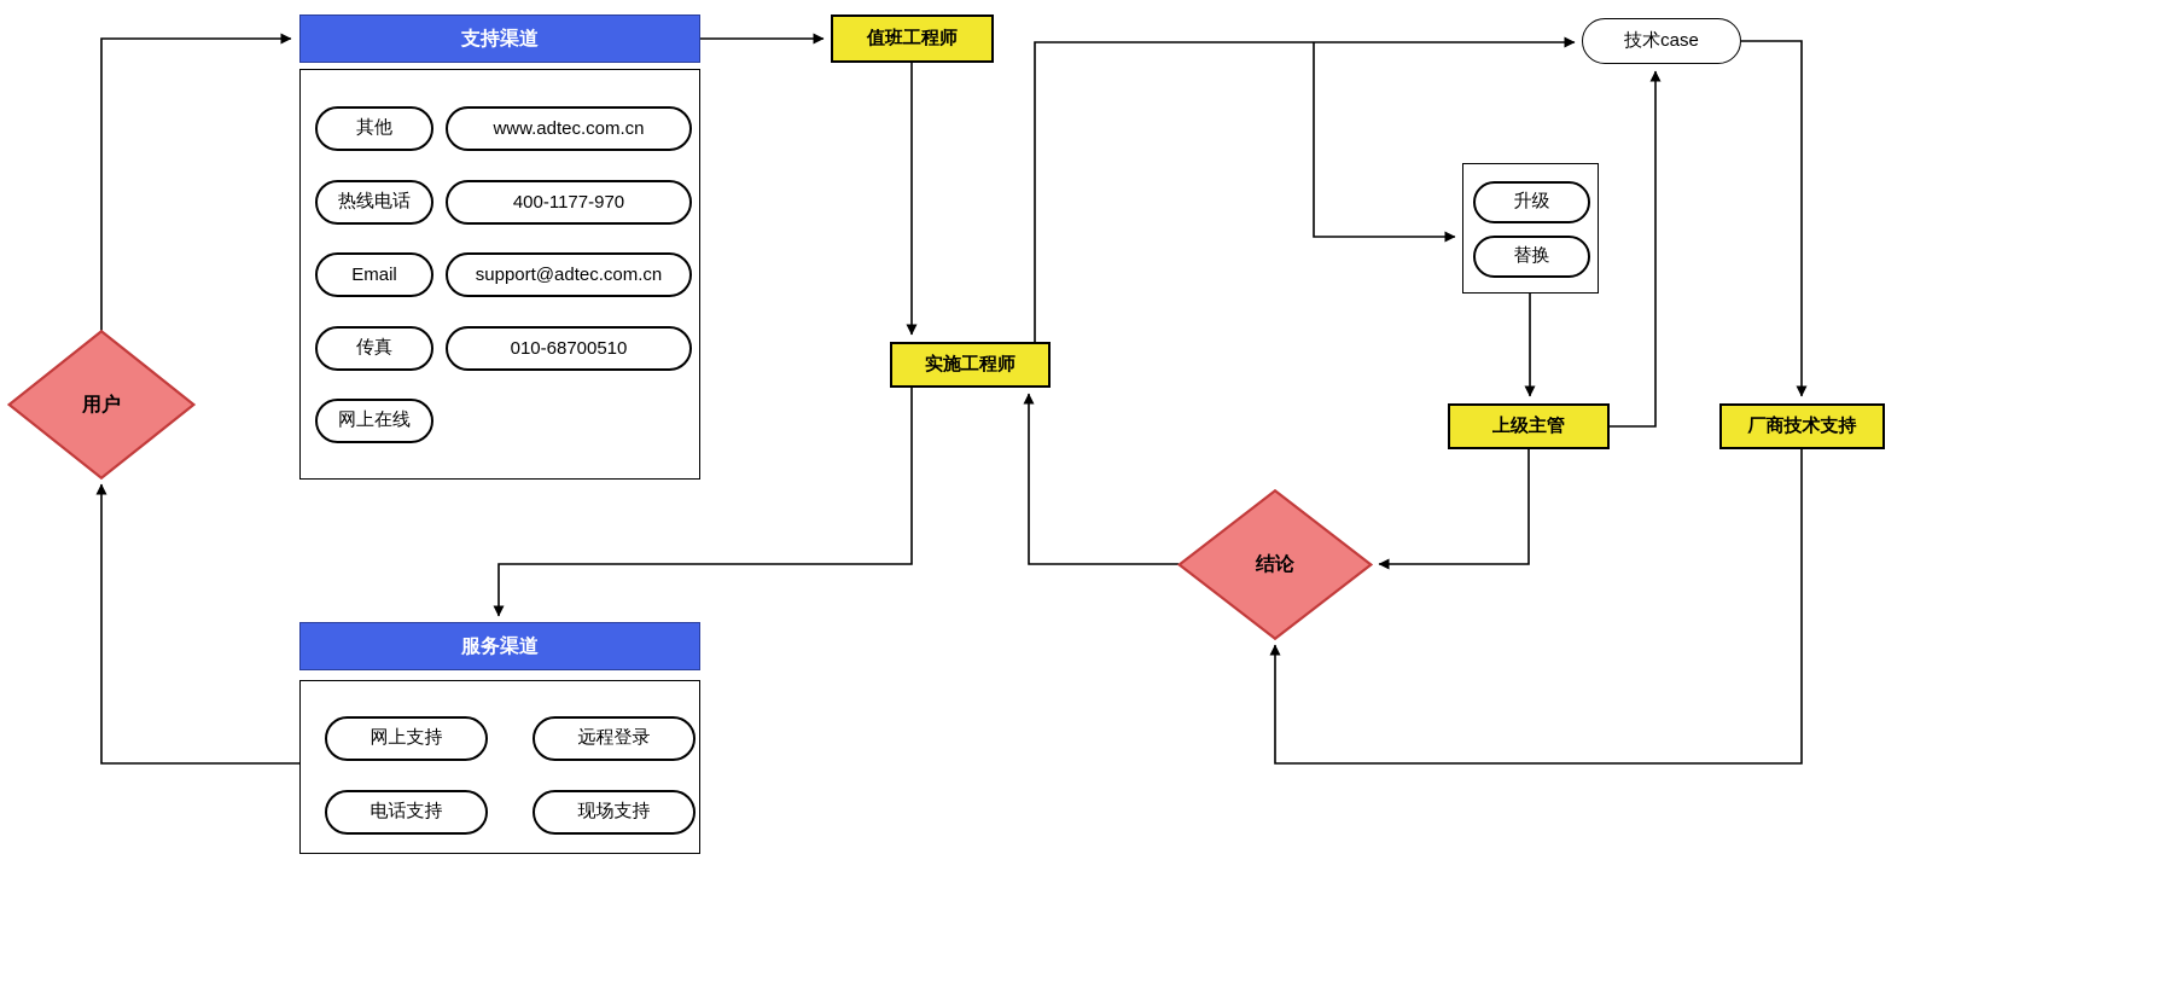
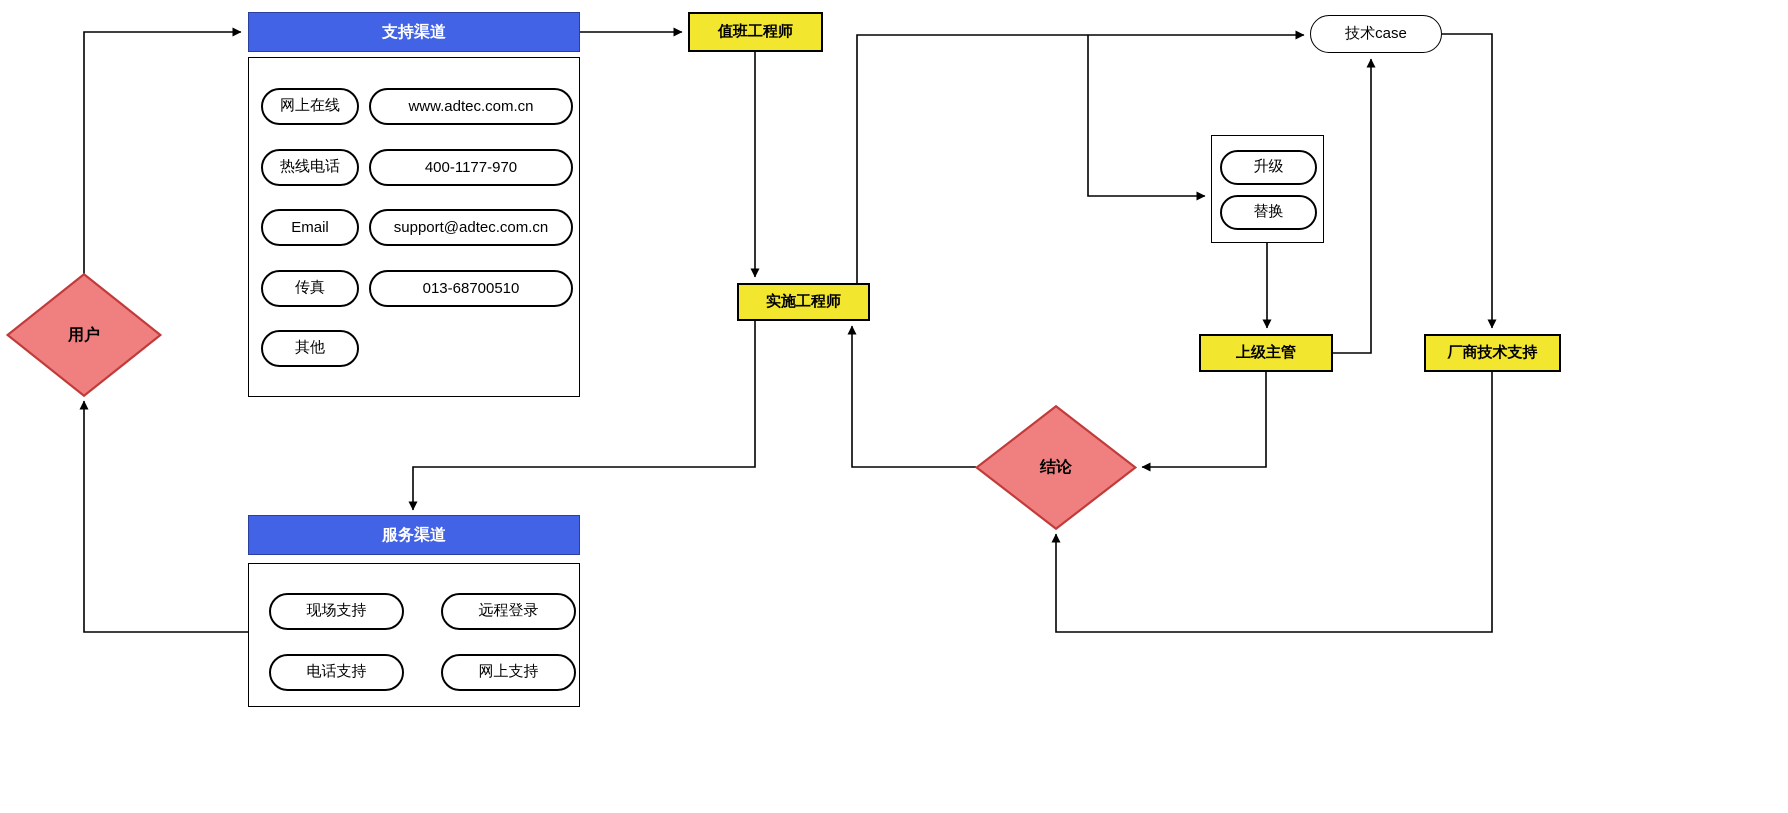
  用户
  支持渠道
- 其他
+ 网上在线
  www.adtec.com.cn
  热线电话
  400-1177-970
  Email
  support@adtec.com.cn
  传真
- 010-68700510
+ 013-68700510
- 网上在线
+ 其他
  值班工程师
  实施工程师
  技术case
  升级
  替换
  上级主管
  厂商技术支持
  结论
  服务渠道
- 网上支持
+ 现场支持
  远程登录
  电话支持
- 现场支持
+ 网上支持
